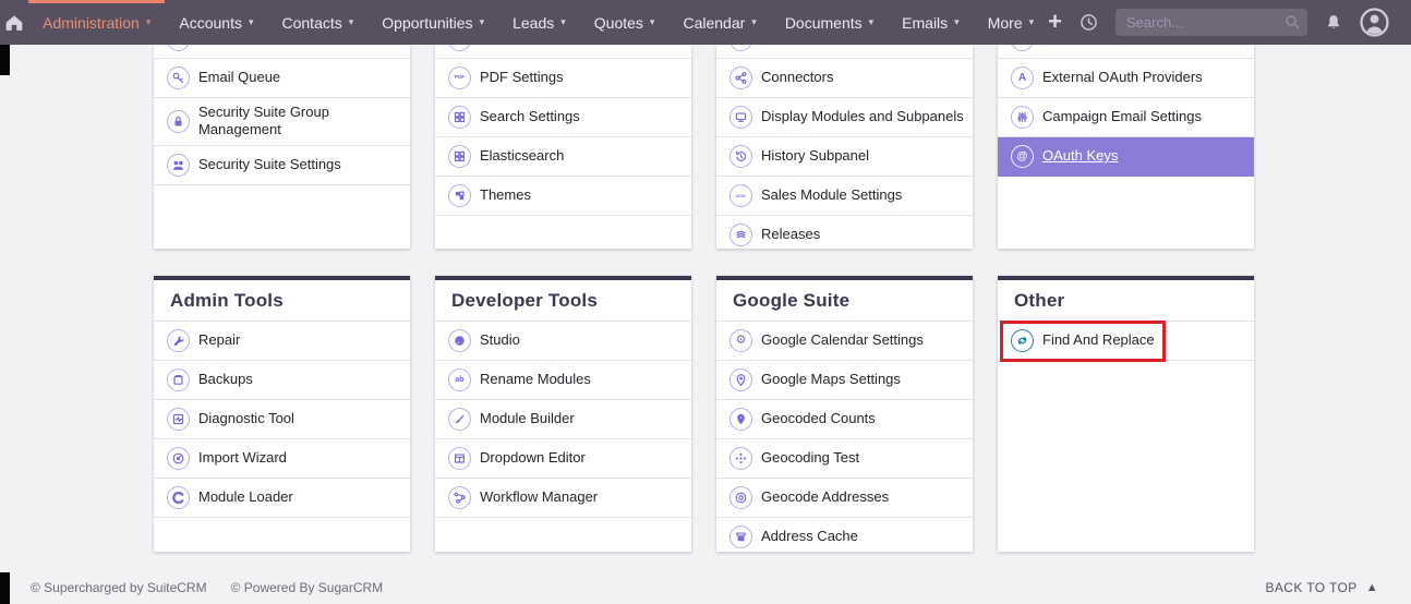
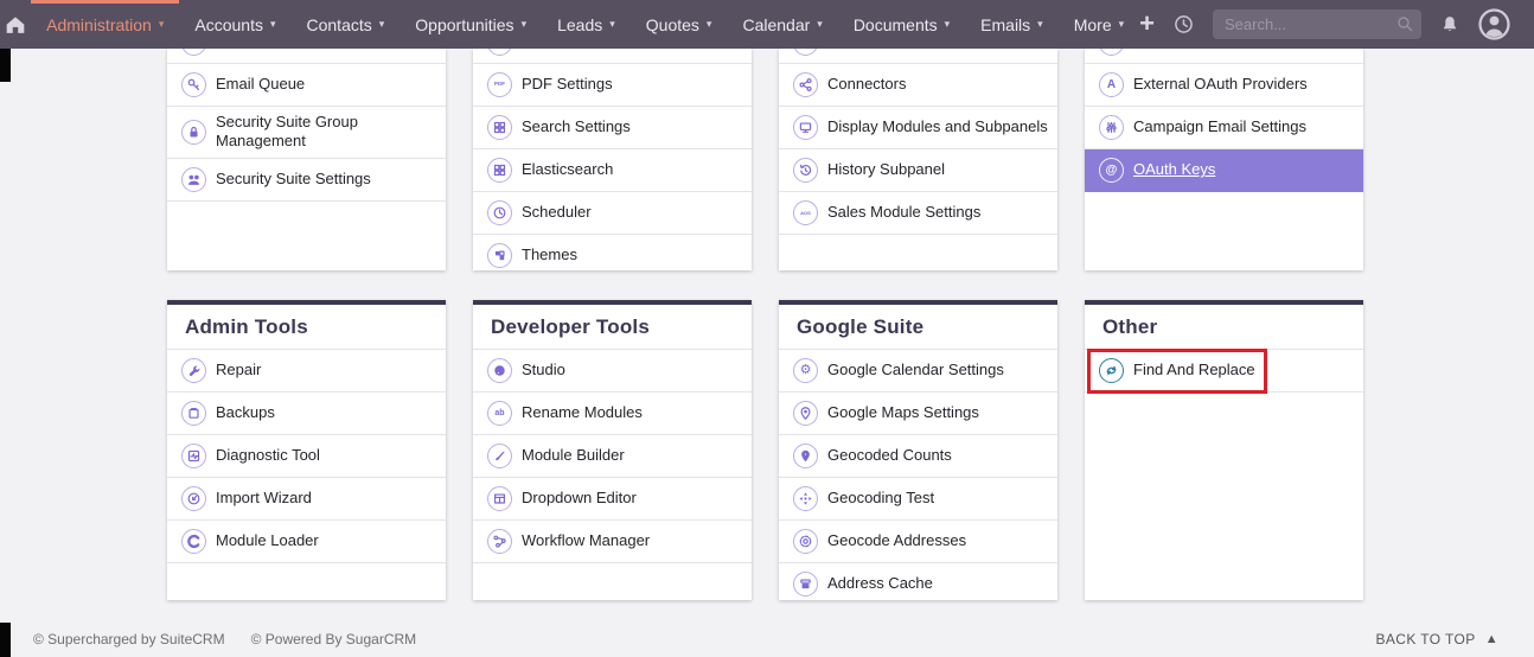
  Administration
  ▾
  Accounts
  ▾
  Contacts
  ▾
  Opportunities
  ▾
  Leads
  ▾
  Quotes
  ▾
  Calendar
  ▾
  Documents
  ▾
  Emails
  ▾
  More
  ▾
  +
  Search...
  Email Queue
  Security Suite Group Management
  Security Suite Settings
  PDF Settings
  Search Settings
  Elasticsearch
+ Scheduler
  Themes
  Connectors
  Display Modules and Subpanels
  History Subpanel
  Sales Module Settings
- Releases
  A
  External OAuth Providers
  Campaign Email Settings
  @
  OAuth Keys
  Admin Tools
  Repair
  Backups
  Diagnostic Tool
  Import Wizard
  Module Loader
  Developer Tools
  Studio
  Rename Modules
  Module Builder
  Dropdown Editor
  Workflow Manager
  Google Suite
  ⚙
  Google Calendar Settings
  Google Maps Settings
  Geocoded Counts
  Geocoding Test
  Geocode Addresses
  Address Cache
  Other
  Find And Replace
  © Supercharged by SuiteCRM
  © Powered By SugarCRM
  BACK TO TOP
  ▲
